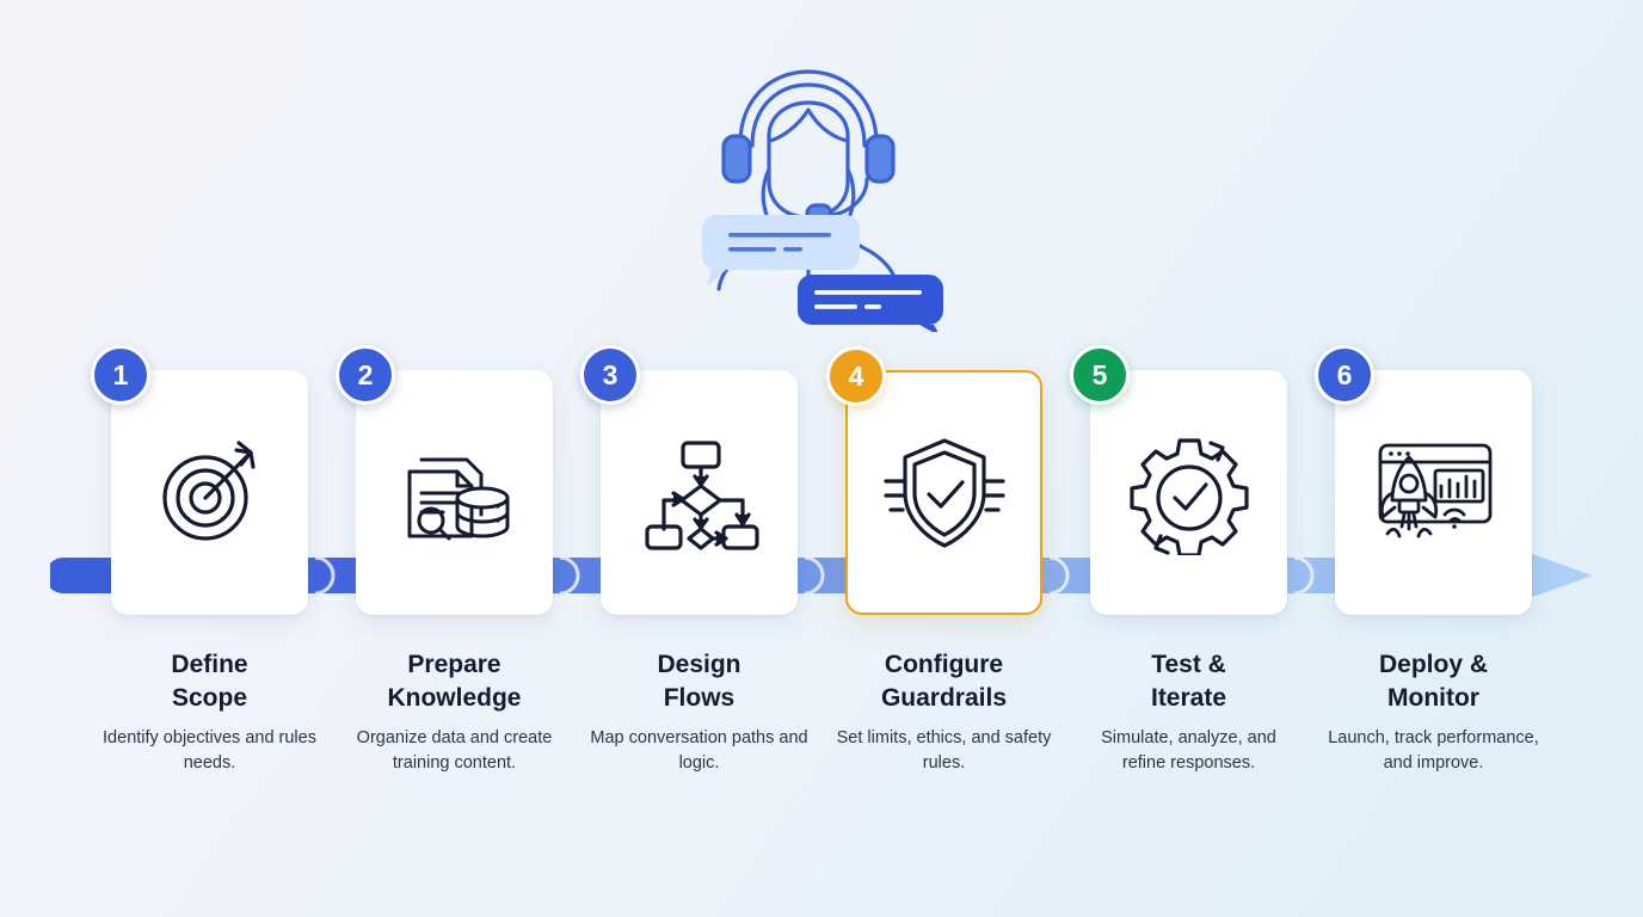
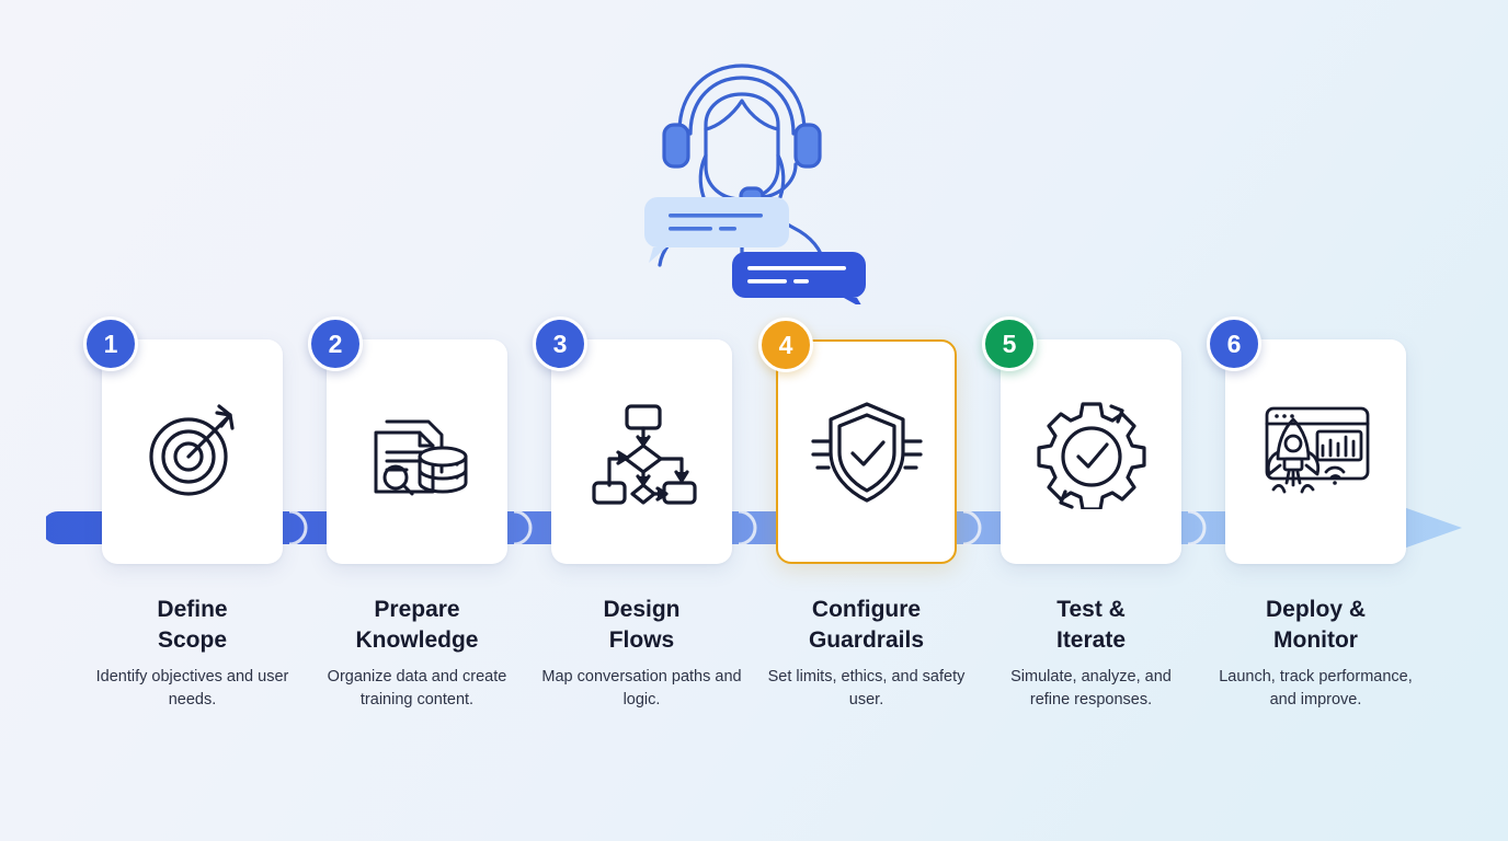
  1
  Define
  Scope
- Identify objectives and rules needs.
+ Identify objectives and user needs.
  2
  Prepare
  Knowledge
  Organize data and create training content.
  3
  Design
  Flows
  Map conversation paths and logic.
  4
  Configure
  Guardrails
- Set limits, ethics, and safety rules.
+ Set limits, ethics, and safety user.
  5
  Test &
  Iterate
  Simulate, analyze, and refine responses.
  6
  Deploy &
  Monitor
  Launch, track performance, and improve.
